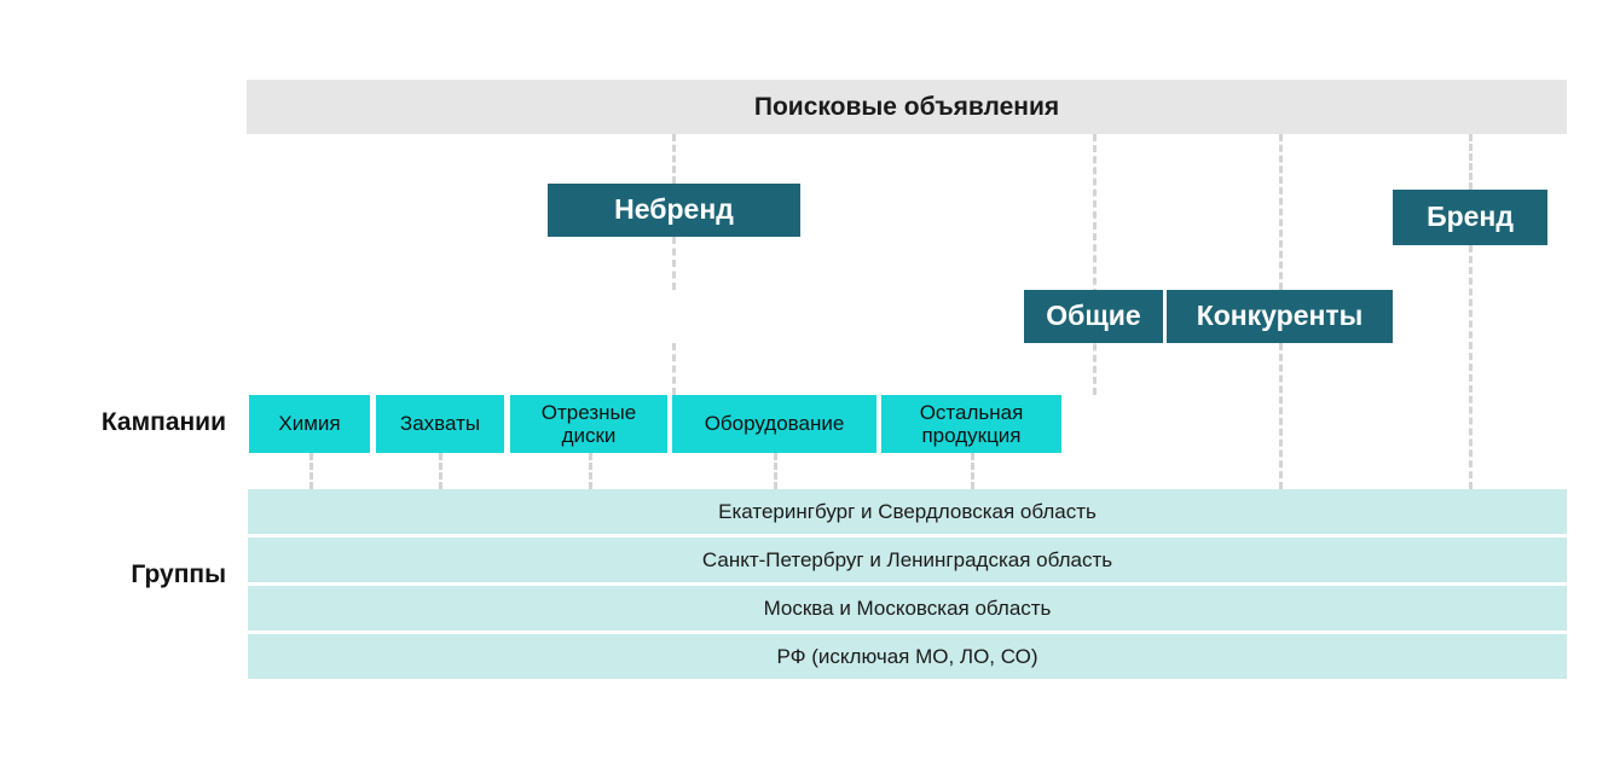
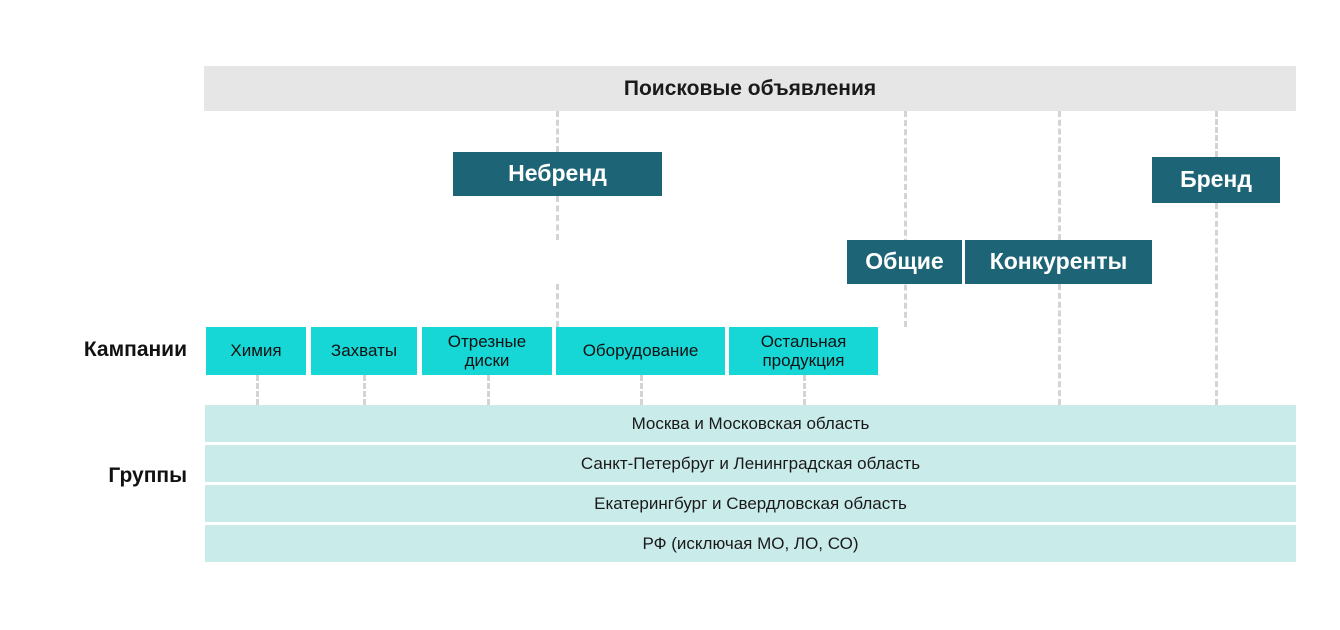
  Поисковые объявления
  Небренд
  Бренд
  Общие
  Конкуренты
  Кампании
  Химия
  Захваты
  Отрезные диски
  Оборудование
  Остальная продукция
  Группы
- Екатерингбург и Свердловская область
+ Москва и Московская область
  Санкт-Петербруг и Ленинградская область
- Москва и Московская область
+ Екатерингбург и Свердловская область
  РФ (исключая МО, ЛО, СО)
